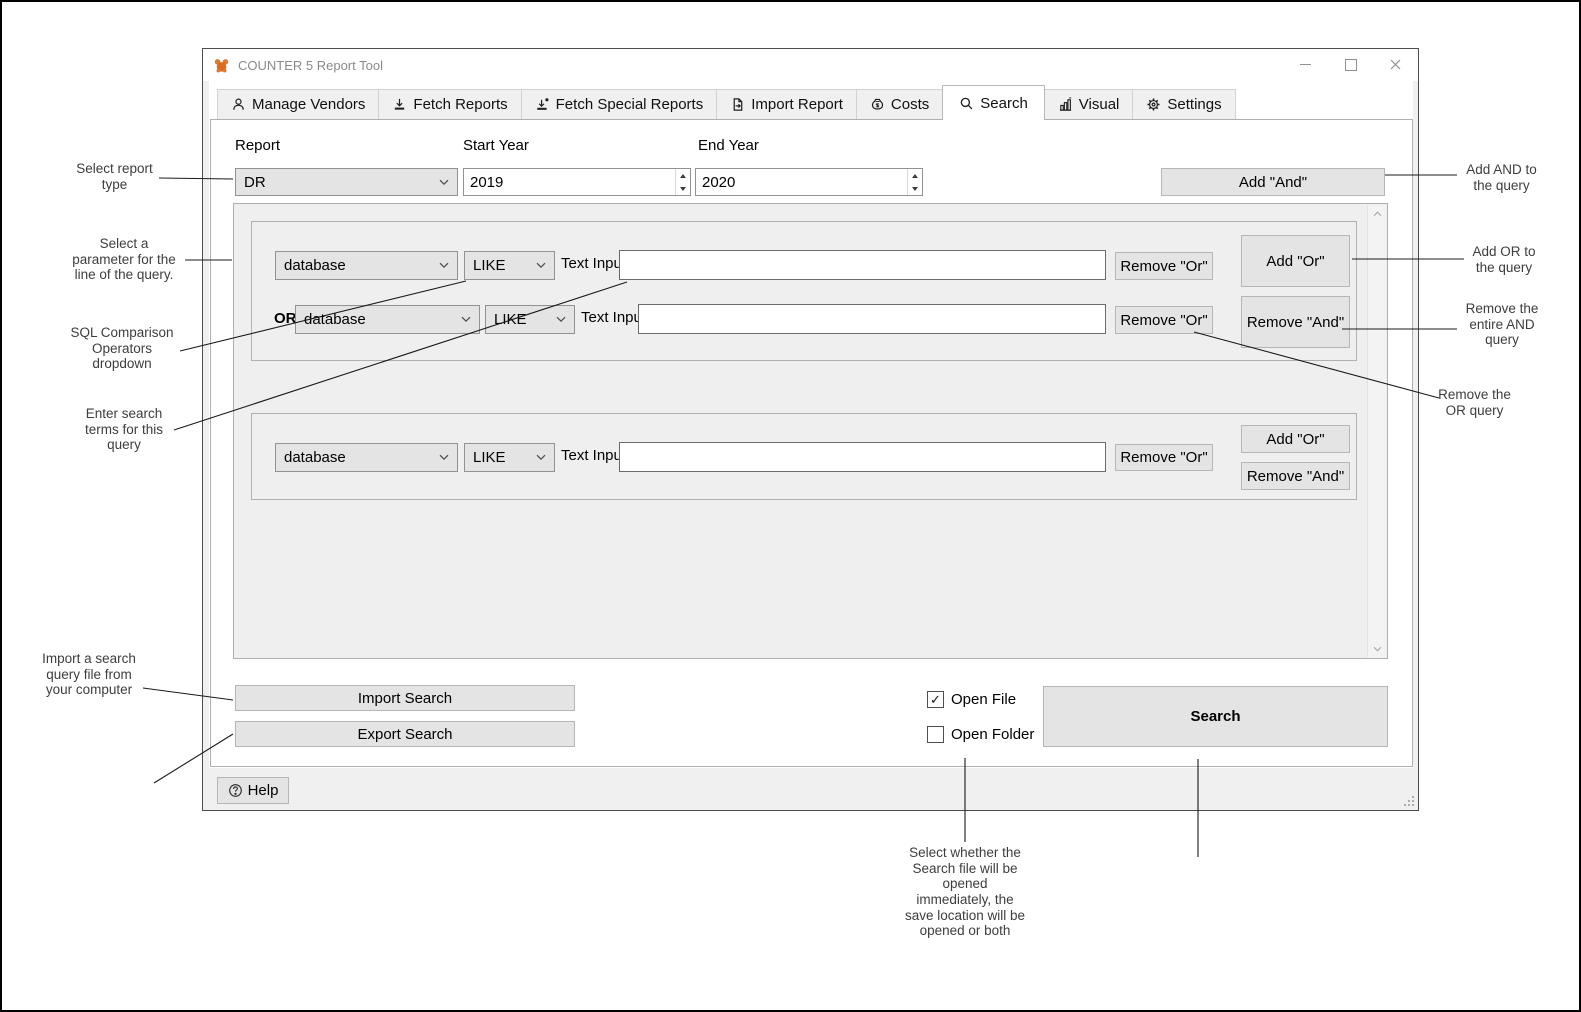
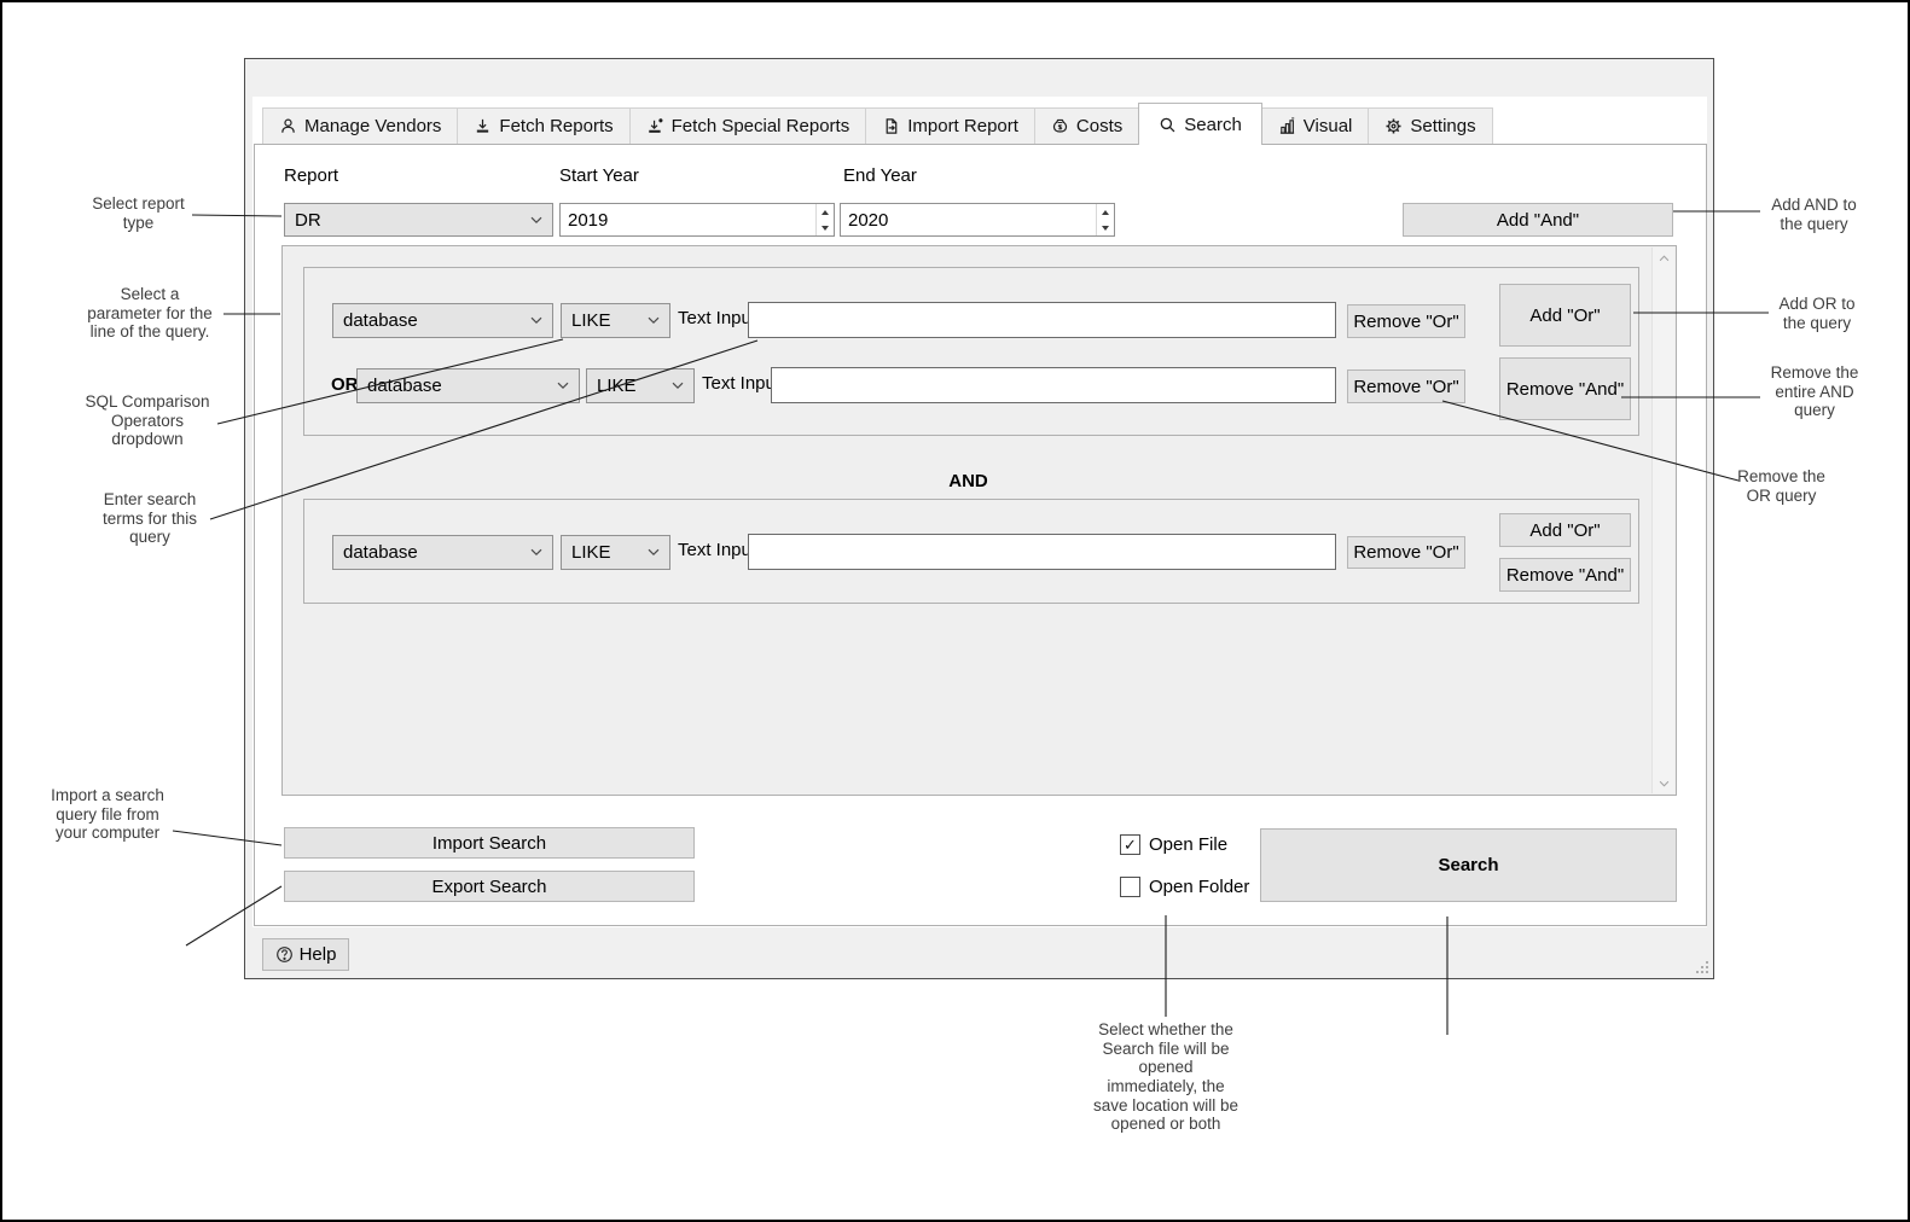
- COUNTER 5 Report Tool
  Manage Vendors
  Fetch Reports
  Fetch Special Reports
  Import Report
  Costs
  Search
  Visual
  Settings
  Report
  Start Year
  End Year
  DR
  2019
  2020
  Add "And"
  database
  LIKE
  Text Inpu
  Remove "Or"
  Add "Or"
  OR
  atabase
  LIE
  Text Inp
  Remove "Or"
  Remove "And"
+ AND
  database
  LIKE
  Text Inpu
  Remove "Or"
  Add "Or"
  Remove "And"
  Import Search
  Export Search
  ✓
  Open File
  Open Folder
  Search
  Help
  Select report
  type
  Select a
  parameter for the
  line of the query.
  SQL Comparison
  Operators
  dropdown
  Enter search
  terms for this
  query
  Add AND to
  the query
  Add OR to
  the query
  Remove the
  entire AND
  query
  Remove the
  OR query
  Import a search
  query file from
  your computer
  Select whether the
  Search file will be
  opened
  immediately, the
  save location will be
  opened or both
